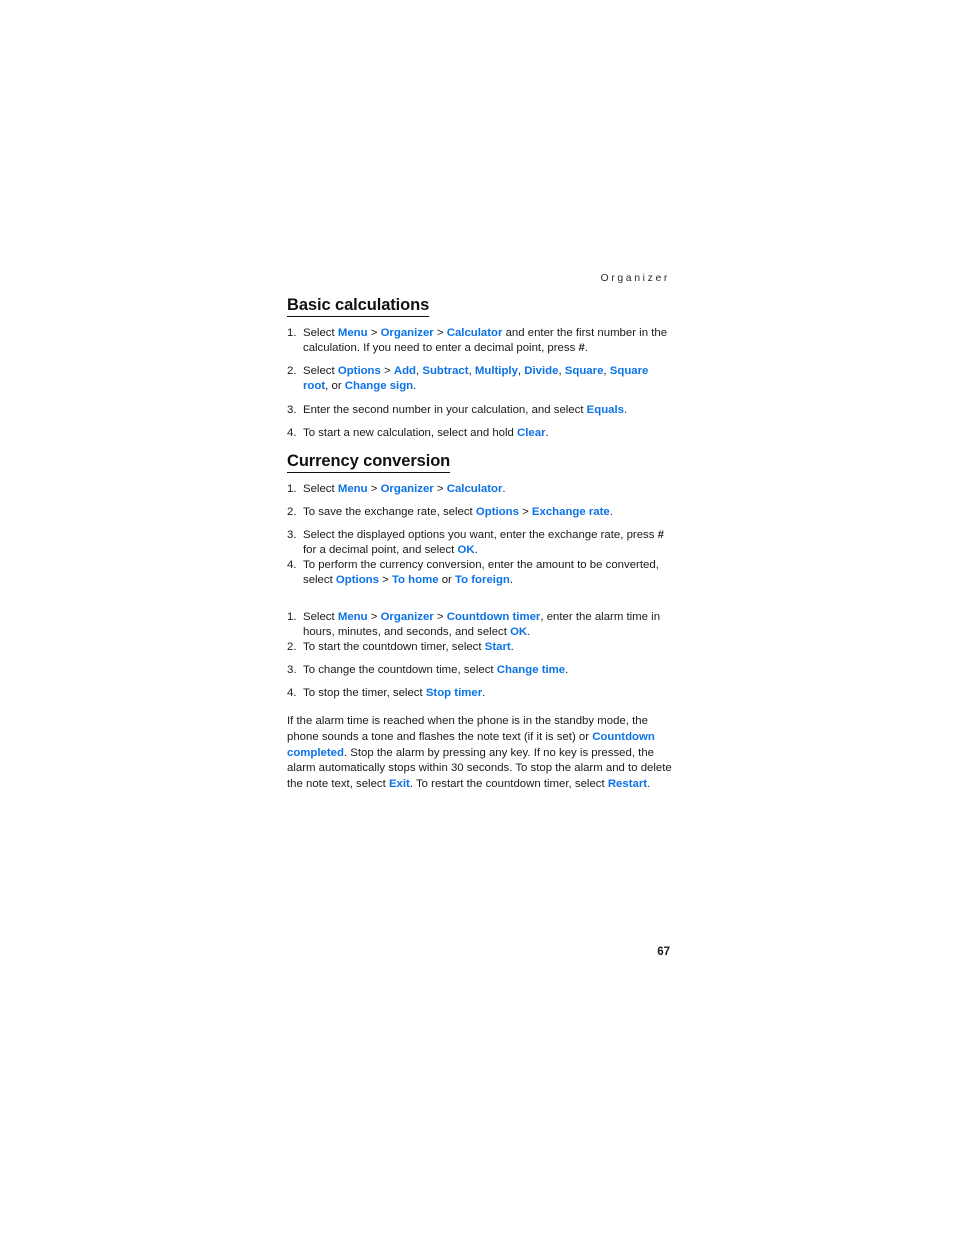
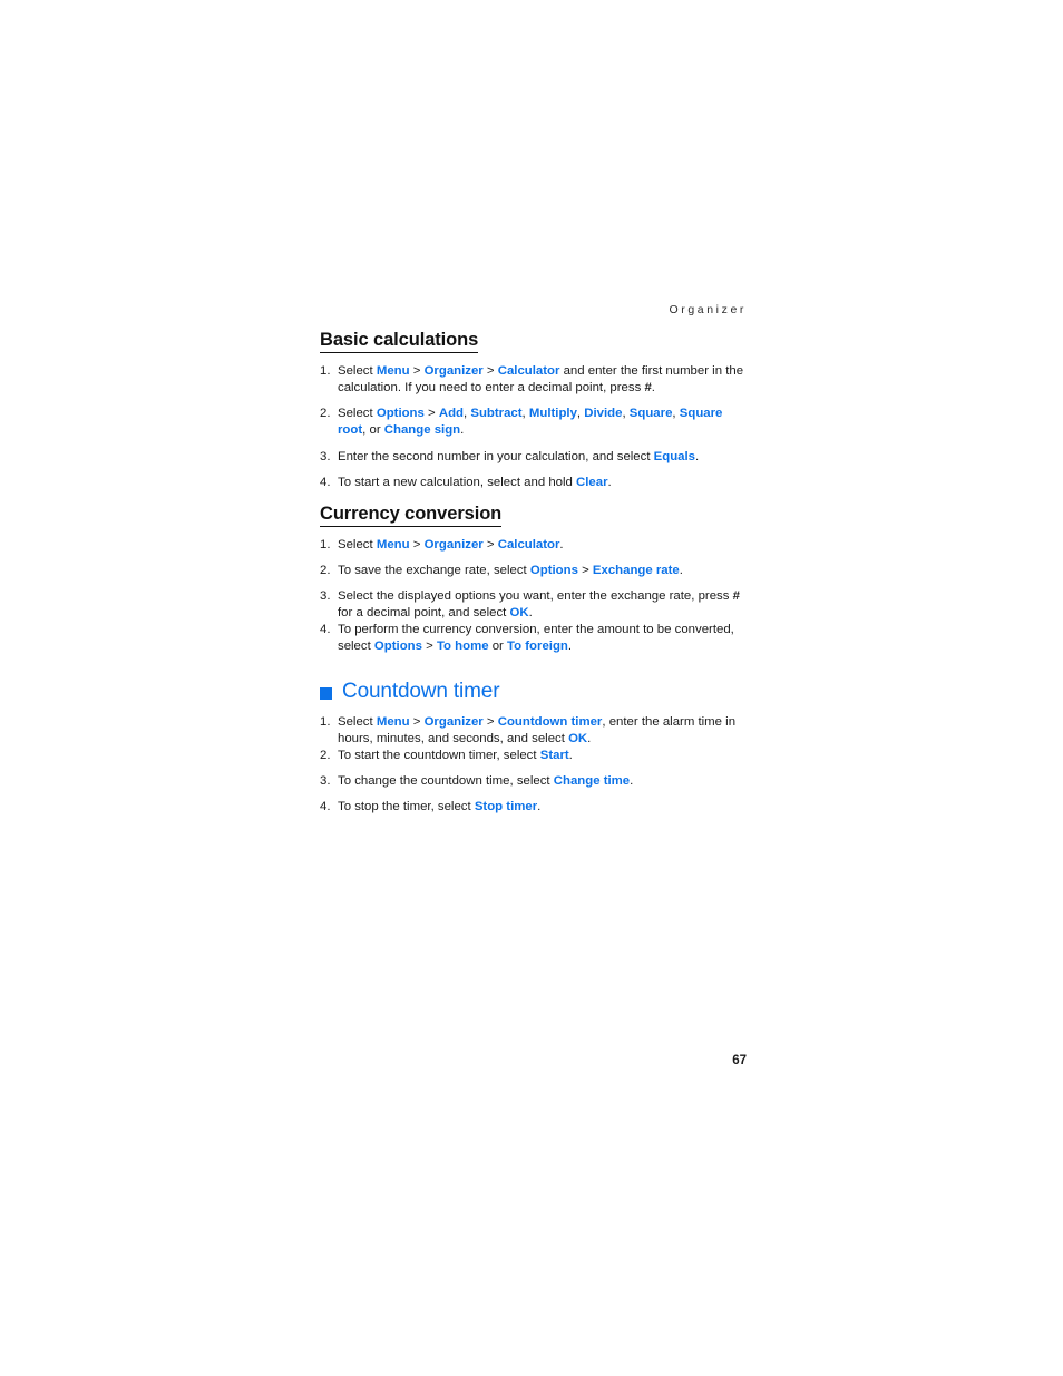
  Organizer
  Basic calculations
  1.
  Select Menu > Organizer > Calculator and enter the first number in the calculation. If you need to enter a decimal point, press #.
  2.
  Select Options > Add, Subtract, Multiply, Divide, Square, Square root, or Change sign.
  3.
  Enter the second number in your calculation, and select Equals.
  4.
  To start a new calculation, select and hold Clear.
  Currency conversion
  1.
  Select Menu > Organizer > Calculator.
  2.
  To save the exchange rate, select Options > Exchange rate.
  3.
  Select the displayed options you want, enter the exchange rate, press # for a decimal point, and select OK.
  4.
  To perform the currency conversion, enter the amount to be converted, select Options > To home or To foreign.
+ Countdown timer
  1.
  Select Menu > Organizer > Countdown timer, enter the alarm time in hours, minutes, and seconds, and select OK.
  2.
  To start the countdown timer, select Start.
  3.
  To change the countdown time, select Change time.
  4.
  To stop the timer, select Stop timer.
- If the alarm time is reached when the phone is in the standby mode, the phone sounds a tone and flashes the note text (if it is set) or Countdown completed. Stop the alarm by pressing any key. If no key is pressed, the alarm automatically stops within 30 seconds. To stop the alarm and to delete the note text, select Exit. To restart the countdown timer, select Restart.
  67
